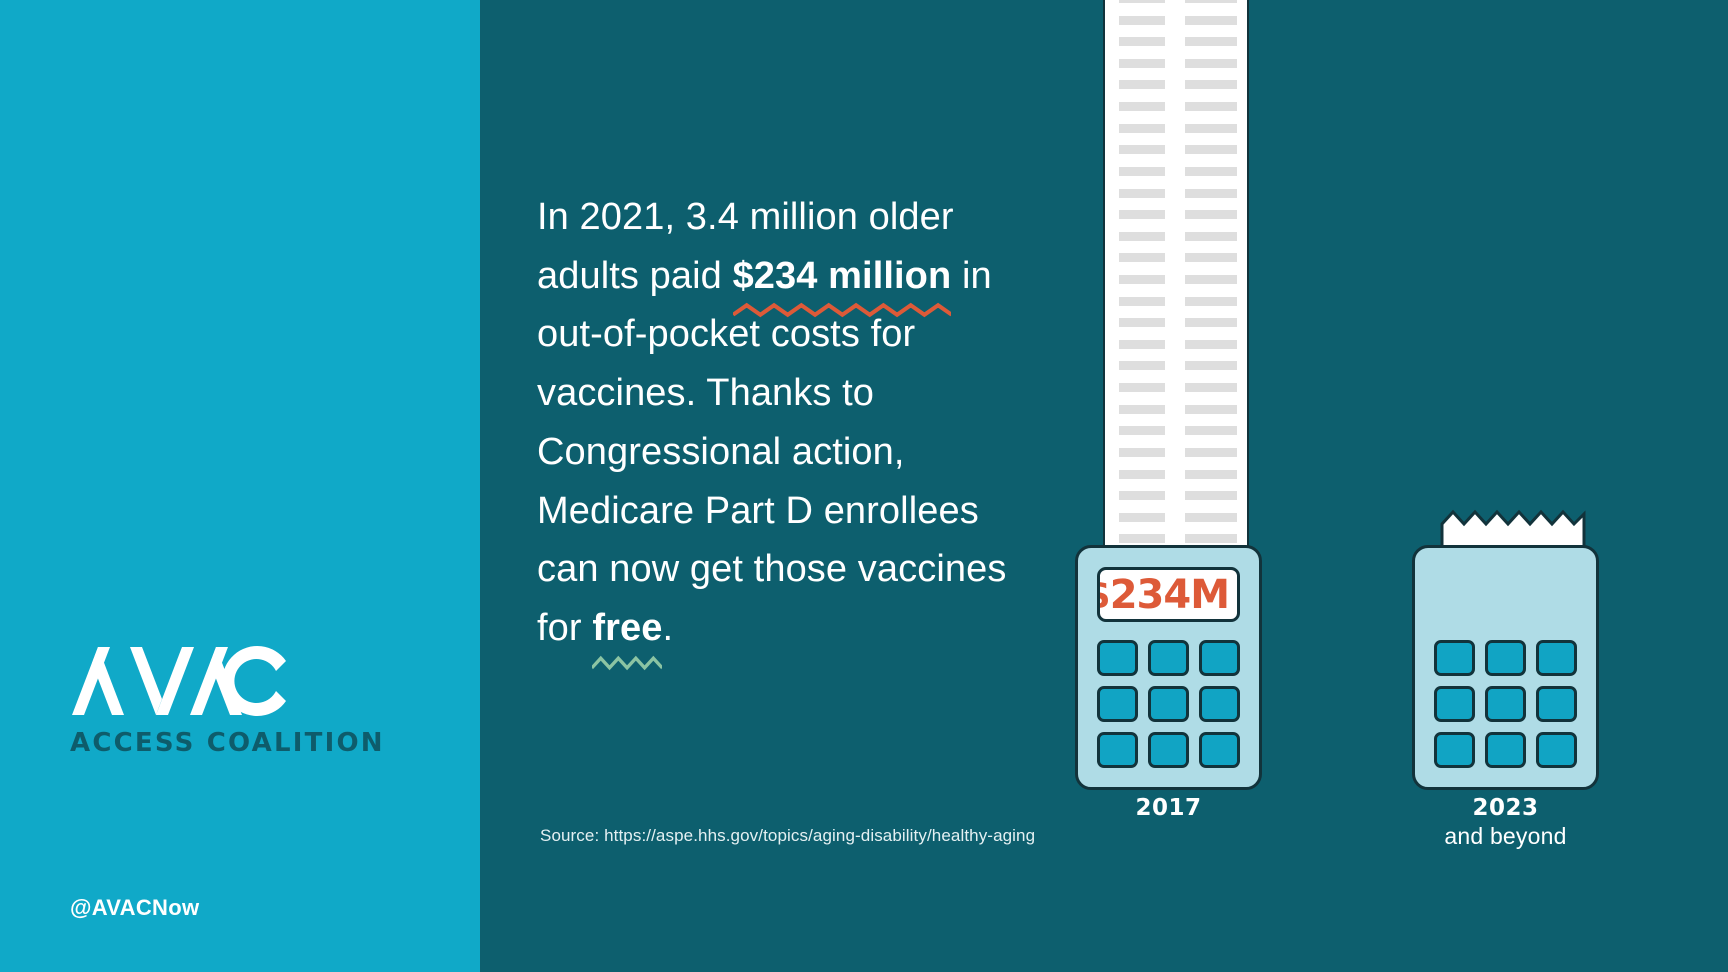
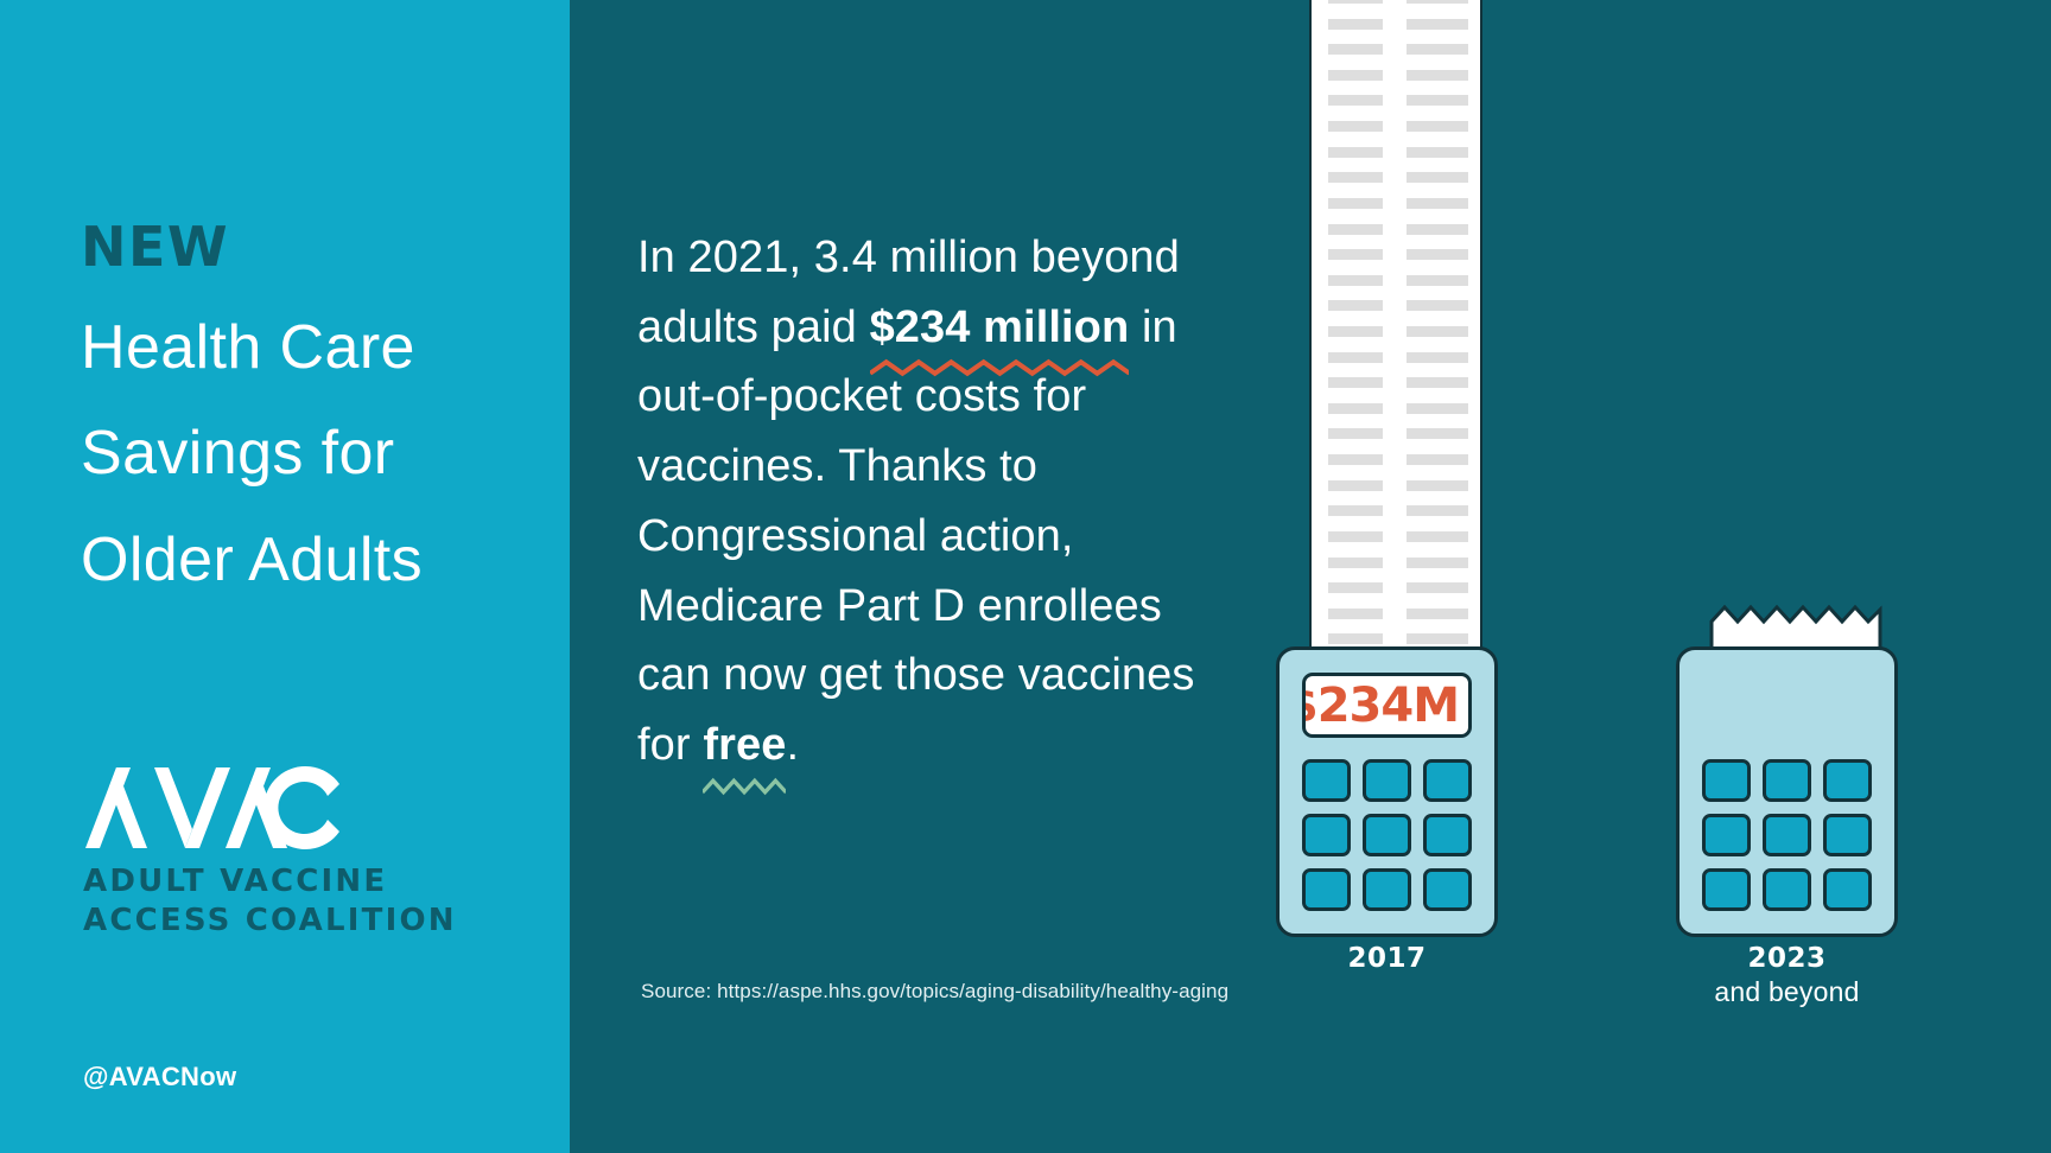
+ NEW
+ Health Care
+ Savings for
+ Older Adults
+ ADULT VACCINE
  ACCESS COALITION
  @AVACNow
- In 2021, 3.4 million older adults paid $234 million in out-of-pocket costs for vaccines. Thanks to Congressional action, Medicare Part D enrollees can now get those vaccines for free.
+ In 2021, 3.4 million beyond adults paid $234 million in out-of-pocket costs for vaccines. Thanks to Congressional action, Medicare Part D enrollees can now get those vaccines for free.
  Source: https://aspe.hhs.gov/topics/aging-disability/healthy-aging
  234M
  2017
  2023
  and beyond
